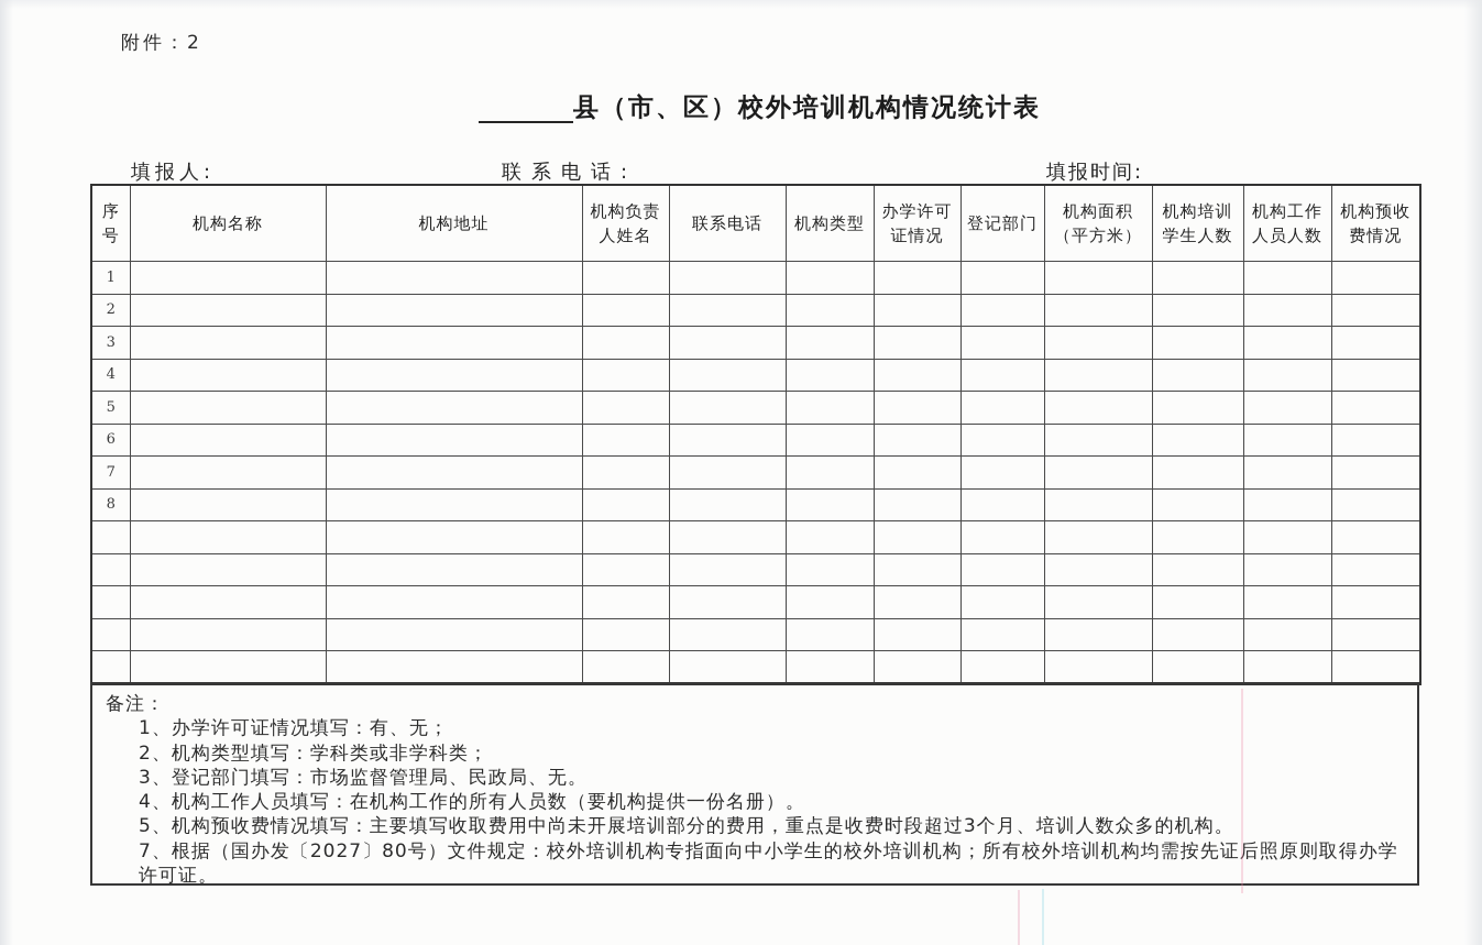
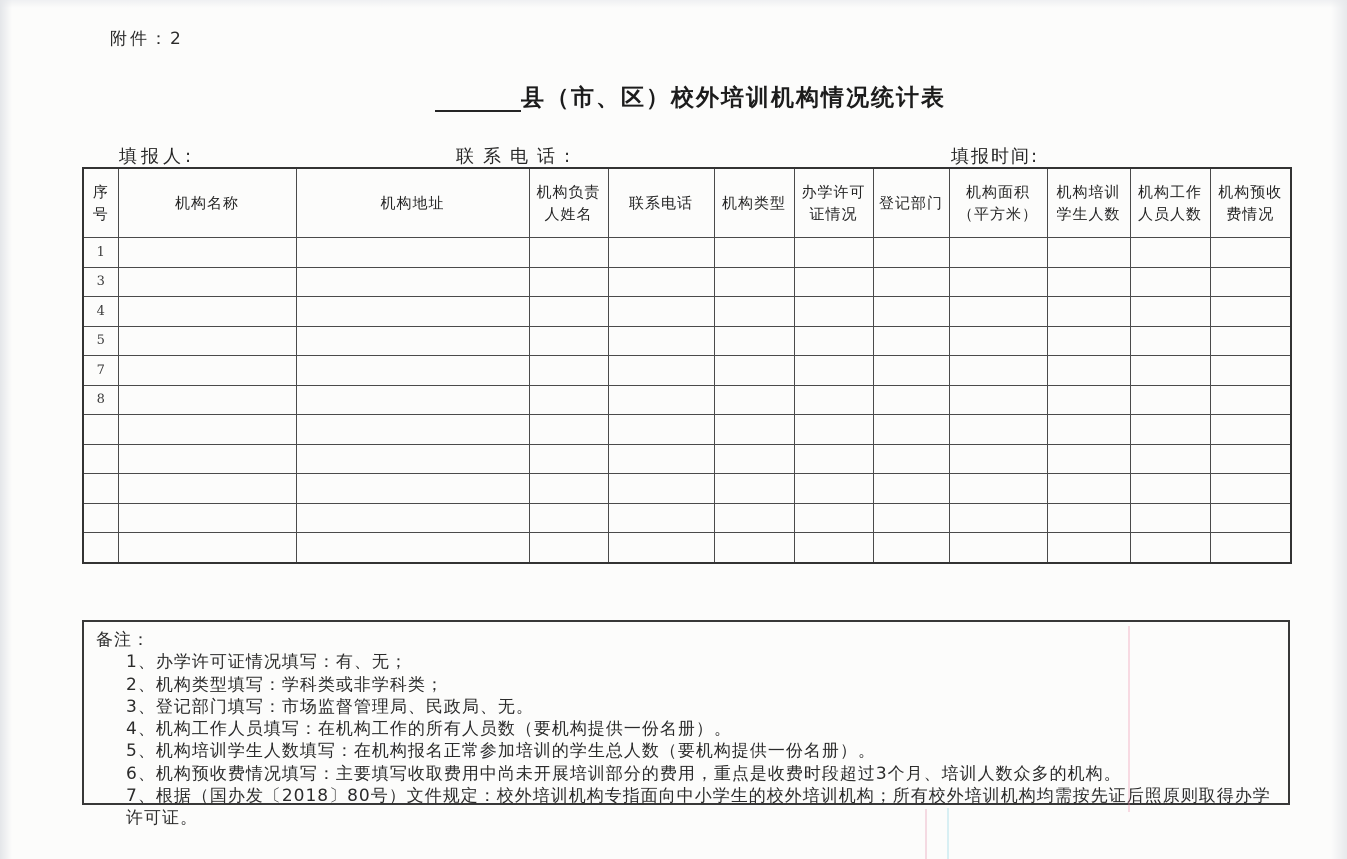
  附件：2
  县（市、区）校外培训机构情况统计表
  填报人:
  联系电话:
  填报时间:
  序号	机构名称	机构地址	机构负责 人姓名	联系电话	机构类型	办学许可 证情况	登记部门	机构面积 （平方米）	机构培训 学生人数	机构工作 人员人数	机构预收 费情况
  1
- 2
  3
  4
  5
- 6
  7
  8
  备注：
  1、办学许可证情况填写：有、无；
  2、机构类型填写：学科类或非学科类；
  3、登记部门填写：市场监督管理局、民政局、无。
  4、机构工作人员填写：在机构工作的所有人员数（要机构提供一份名册）。
+ 5、机构培训学生人数填写：在机构报名正常参加培训的学生总人数（要机构提供一份名册）。
- 5、机构预收费情况填写：主要填写收取费用中尚未开展培训部分的费用，重点是收费时段超过3个月、培训人数众多的机构。
+ 6、机构预收费情况填写：主要填写收取费用中尚未开展培训部分的费用，重点是收费时段超过3个月、培训人数众多的机构。
- 7、根据（国办发〔2027〕80号）文件规定：校外培训机构专指面向中小学生的校外培训机构；所有校外培训机构均需按先证后照原则取得办学许可证。
+ 7、根据（国办发〔2018〕80号）文件规定：校外培训机构专指面向中小学生的校外培训机构；所有校外培训机构均需按先证后照原则取得办学许可证。
